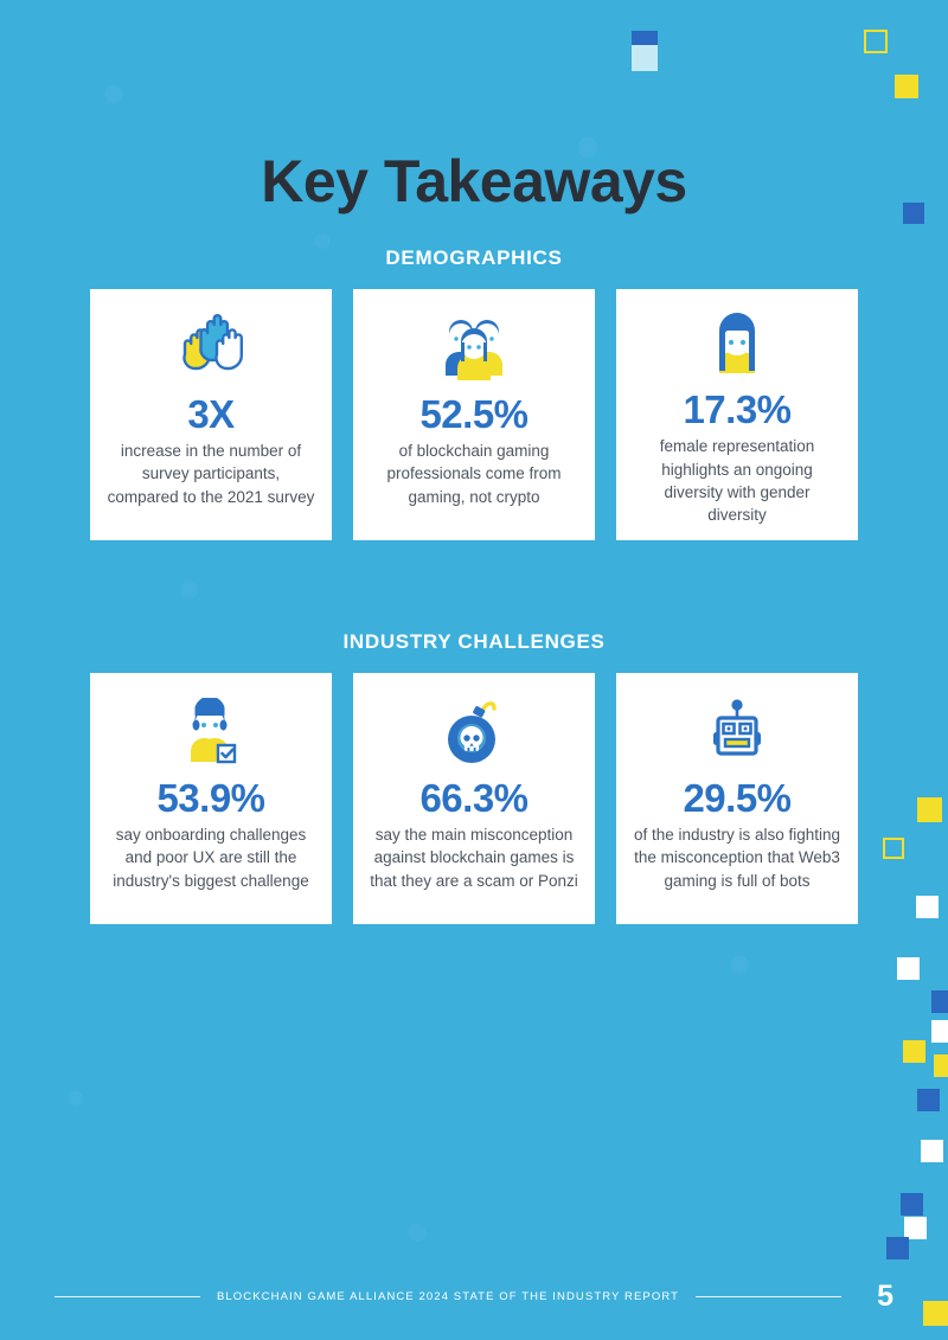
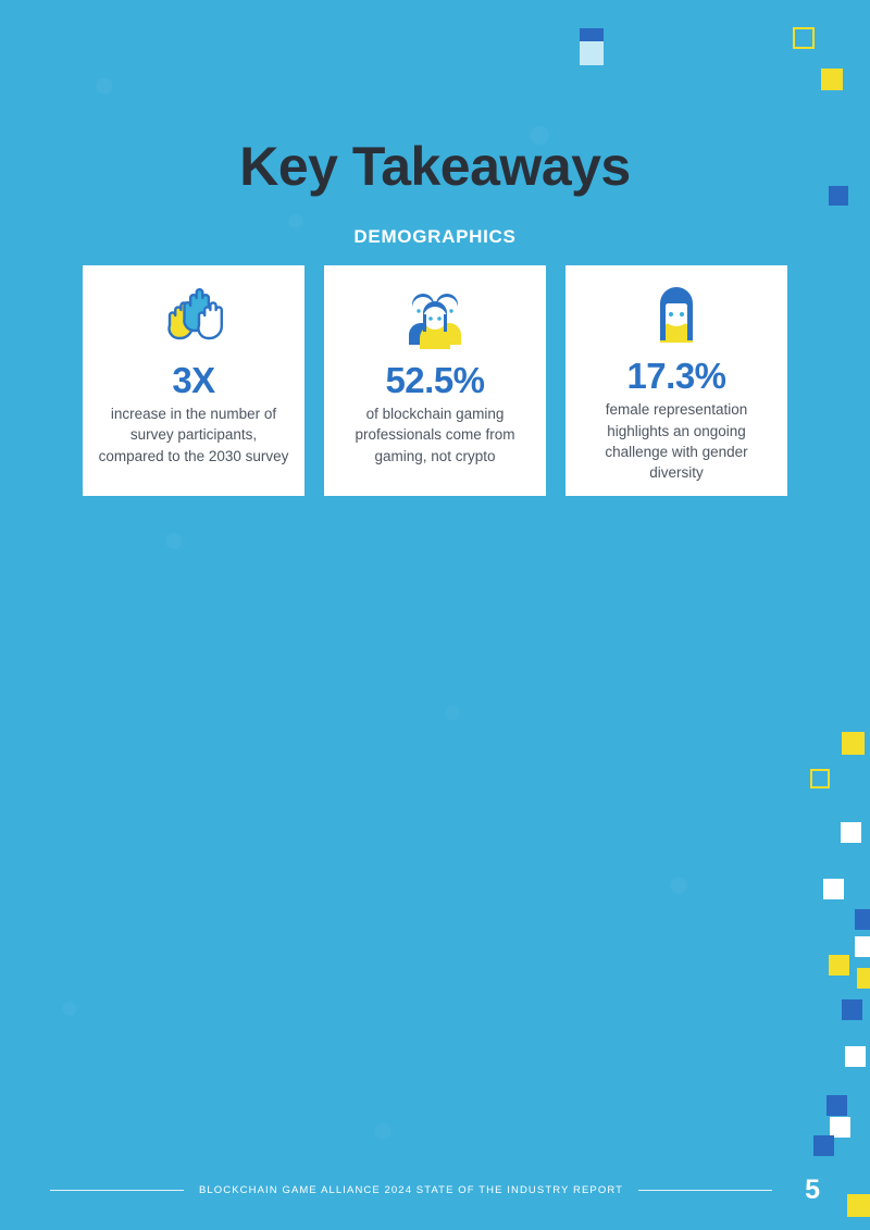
  Key Takeaways
  DEMOGRAPHICS
  3X
- increase in the number of survey participants, compared to the 2021 survey
+ increase in the number of survey participants, compared to the 2030 survey
  52.5%
  of blockchain gaming professionals come from gaming, not crypto
  17.3%
- female representation highlights an ongoing diversity with gender diversity
+ female representation highlights an ongoing challenge with gender diversity
- INDUSTRY CHALLENGES
- 53.9%
- say onboarding challenges and poor UX are still the industry's biggest challenge
- 66.3%
- say the main misconception against blockchain games is that they are a scam or Ponzi
- 29.5%
- of the industry is also fighting the misconception that Web3 gaming is full of bots
  BLOCKCHAIN GAME ALLIANCE 2024 STATE OF THE INDUSTRY REPORT
  5
